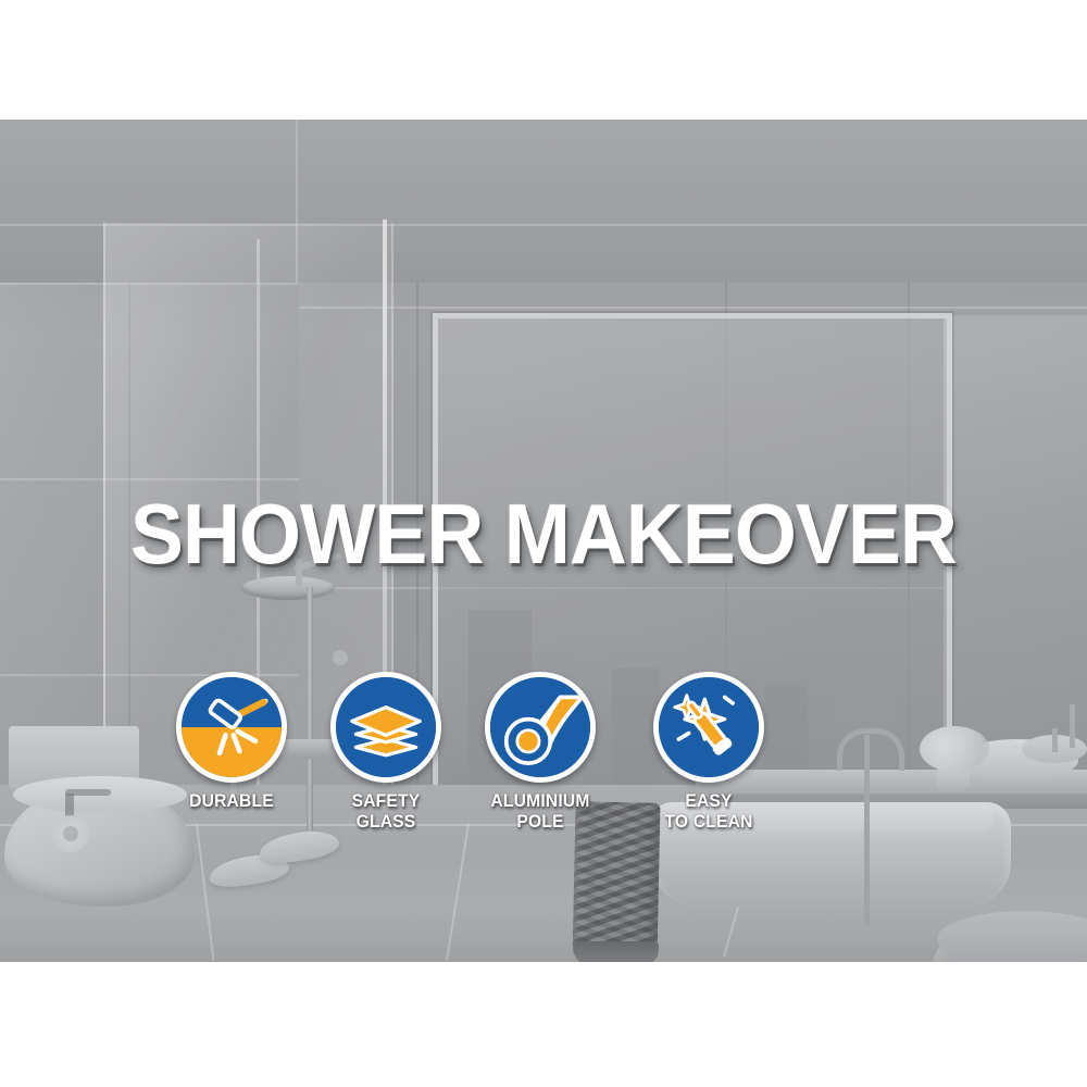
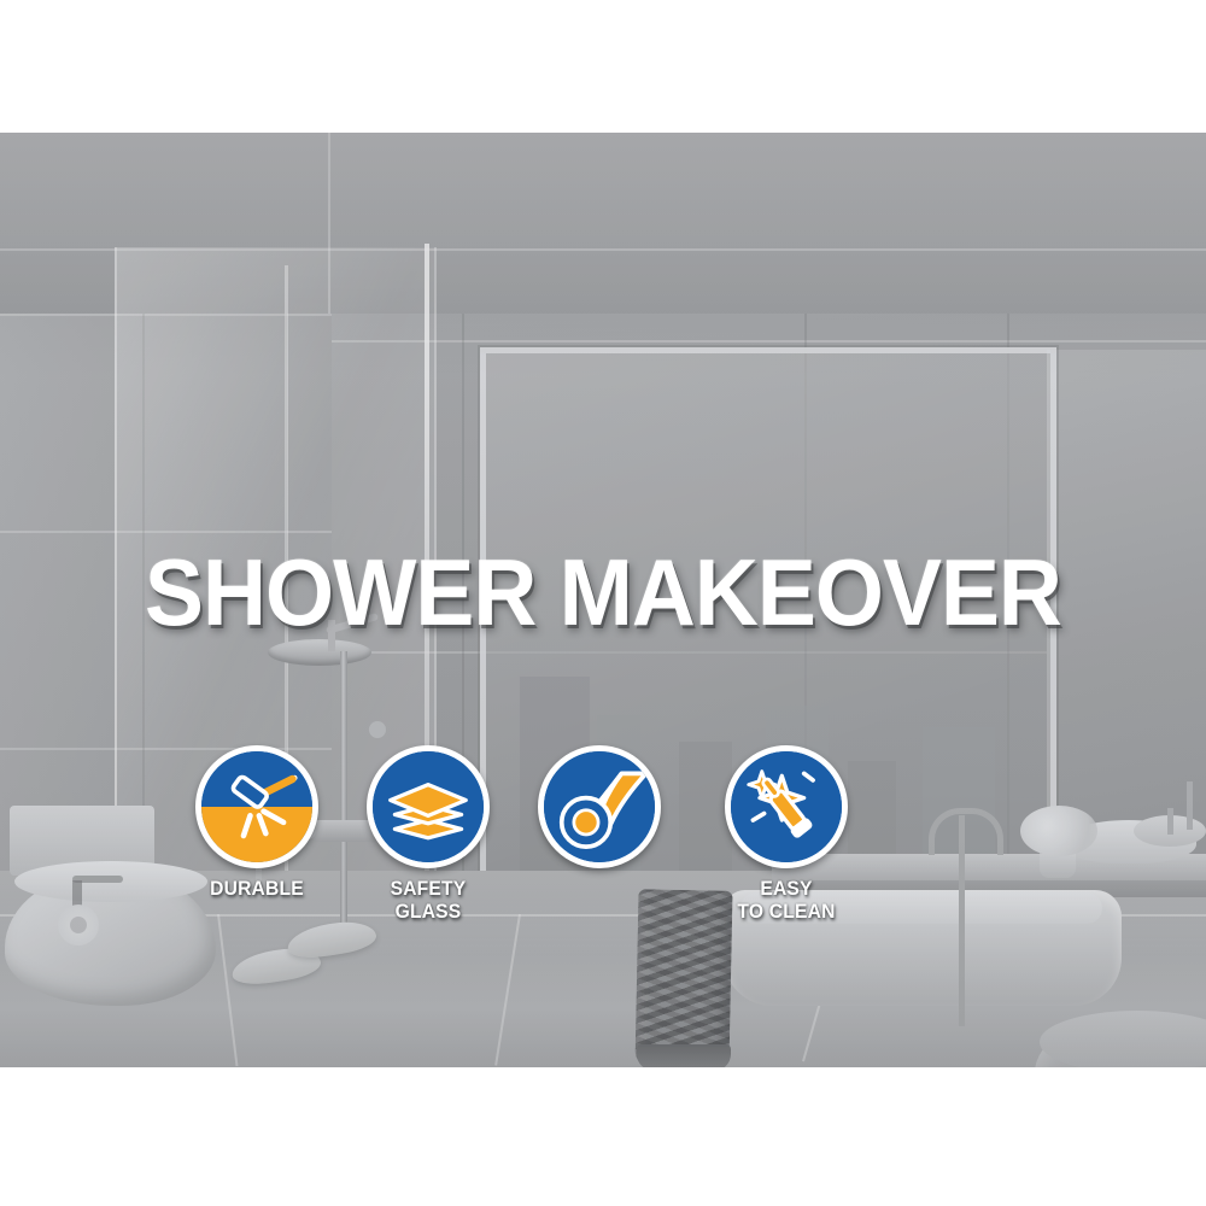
  SHOWER MAKEOVER
  DURABLE
  SAFETY
  GLASS
- ALUMINIUM
- POLE
  EASY
  TO CLEAN
